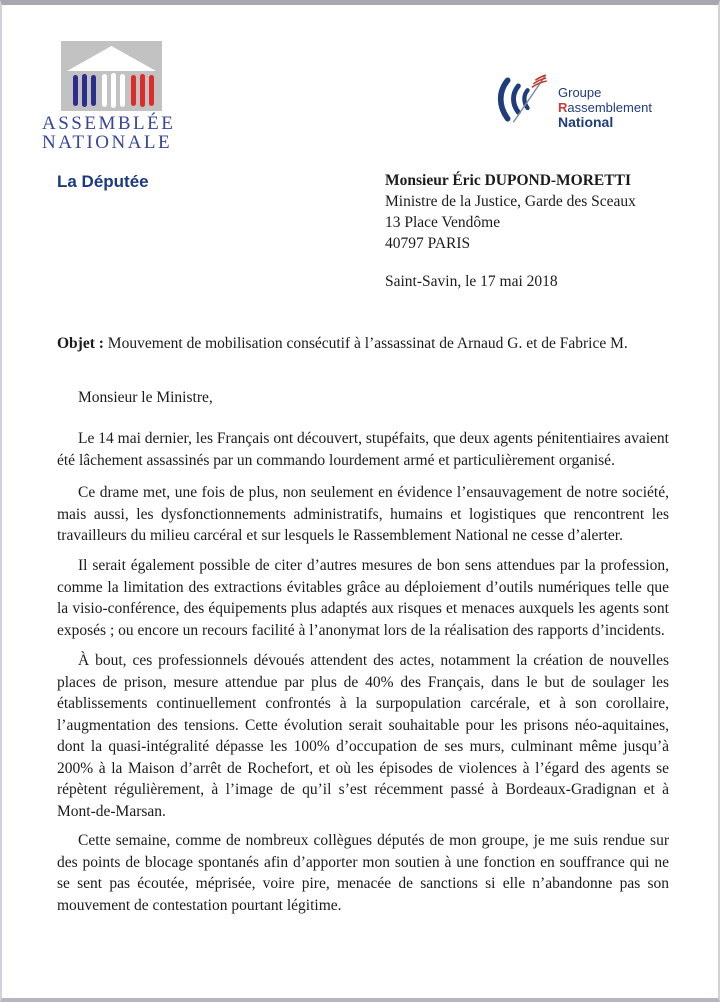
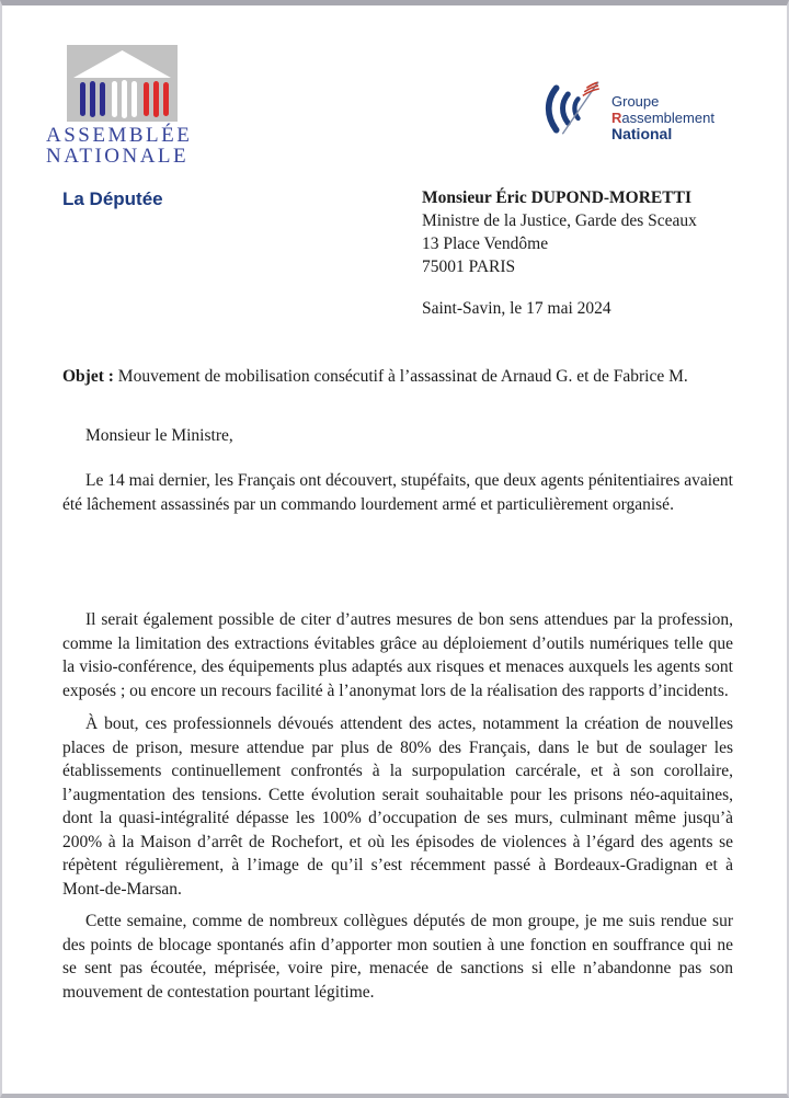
  ASSEMBLÉE
  NATIONALE
  La Députée
  Groupe
  Rassemblement
  National
  Monsieur Éric DUPOND-MORETTI
  Ministre de la Justice, Garde des Sceaux
  13 Place Vendôme
- 40797 PARIS
+ 75001 PARIS
- Saint-Savin, le 17 mai 2018
+ Saint-Savin, le 17 mai 2024
  Objet : Mouvement de mobilisation consécutif à l’assassinat de Arnaud G. et de Fabrice M.
  Monsieur le Ministre,
  Le 14 mai dernier, les Français ont découvert, stupéfaits, que deux agents pénitentiaires avaient été lâchement assassinés par un commando lourdement armé et particulièrement organisé.
- Ce drame met, une fois de plus, non seulement en évidence l’ensauvagement de notre société, mais aussi, les dysfonctionnements administratifs, humains et logistiques que rencontrent les travailleurs du milieu carcéral et sur lesquels le Rassemblement National ne cesse d’alerter.
  Il serait également possible de citer d’autres mesures de bon sens attendues par la profession, comme la limitation des extractions évitables grâce au déploiement d’outils numériques telle que la visio-conférence, des équipements plus adaptés aux risques et menaces auxquels les agents sont exposés ; ou encore un recours facilité à l’anonymat lors de la réalisation des rapports d’incidents.
- À bout, ces professionnels dévoués attendent des actes, notamment la création de nouvelles places de prison, mesure attendue par plus de 40% des Français, dans le but de soulager les établissements continuellement confrontés à la surpopulation carcérale, et à son corollaire, l’augmentation des tensions. Cette évolution serait souhaitable pour les prisons néo-aquitaines, dont la quasi-intégralité dépasse les 100% d’occupation de ses murs, culminant même jusqu’à 200% à la Maison d’arrêt de Rochefort, et où les épisodes de violences à l’égard des agents se répètent régulièrement, à l’image de qu’il s’est récemment passé à Bordeaux-Gradignan et à Mont-de-Marsan.
+ À bout, ces professionnels dévoués attendent des actes, notamment la création de nouvelles places de prison, mesure attendue par plus de 80% des Français, dans le but de soulager les établissements continuellement confrontés à la surpopulation carcérale, et à son corollaire, l’augmentation des tensions. Cette évolution serait souhaitable pour les prisons néo-aquitaines, dont la quasi-intégralité dépasse les 100% d’occupation de ses murs, culminant même jusqu’à 200% à la Maison d’arrêt de Rochefort, et où les épisodes de violences à l’égard des agents se répètent régulièrement, à l’image de qu’il s’est récemment passé à Bordeaux-Gradignan et à Mont-de-Marsan.
  Cette semaine, comme de nombreux collègues députés de mon groupe, je me suis rendue sur des points de blocage spontanés afin d’apporter mon soutien à une fonction en souffrance qui ne se sent pas écoutée, méprisée, voire pire, menacée de sanctions si elle n’abandonne pas son mouvement de contestation pourtant légitime.
